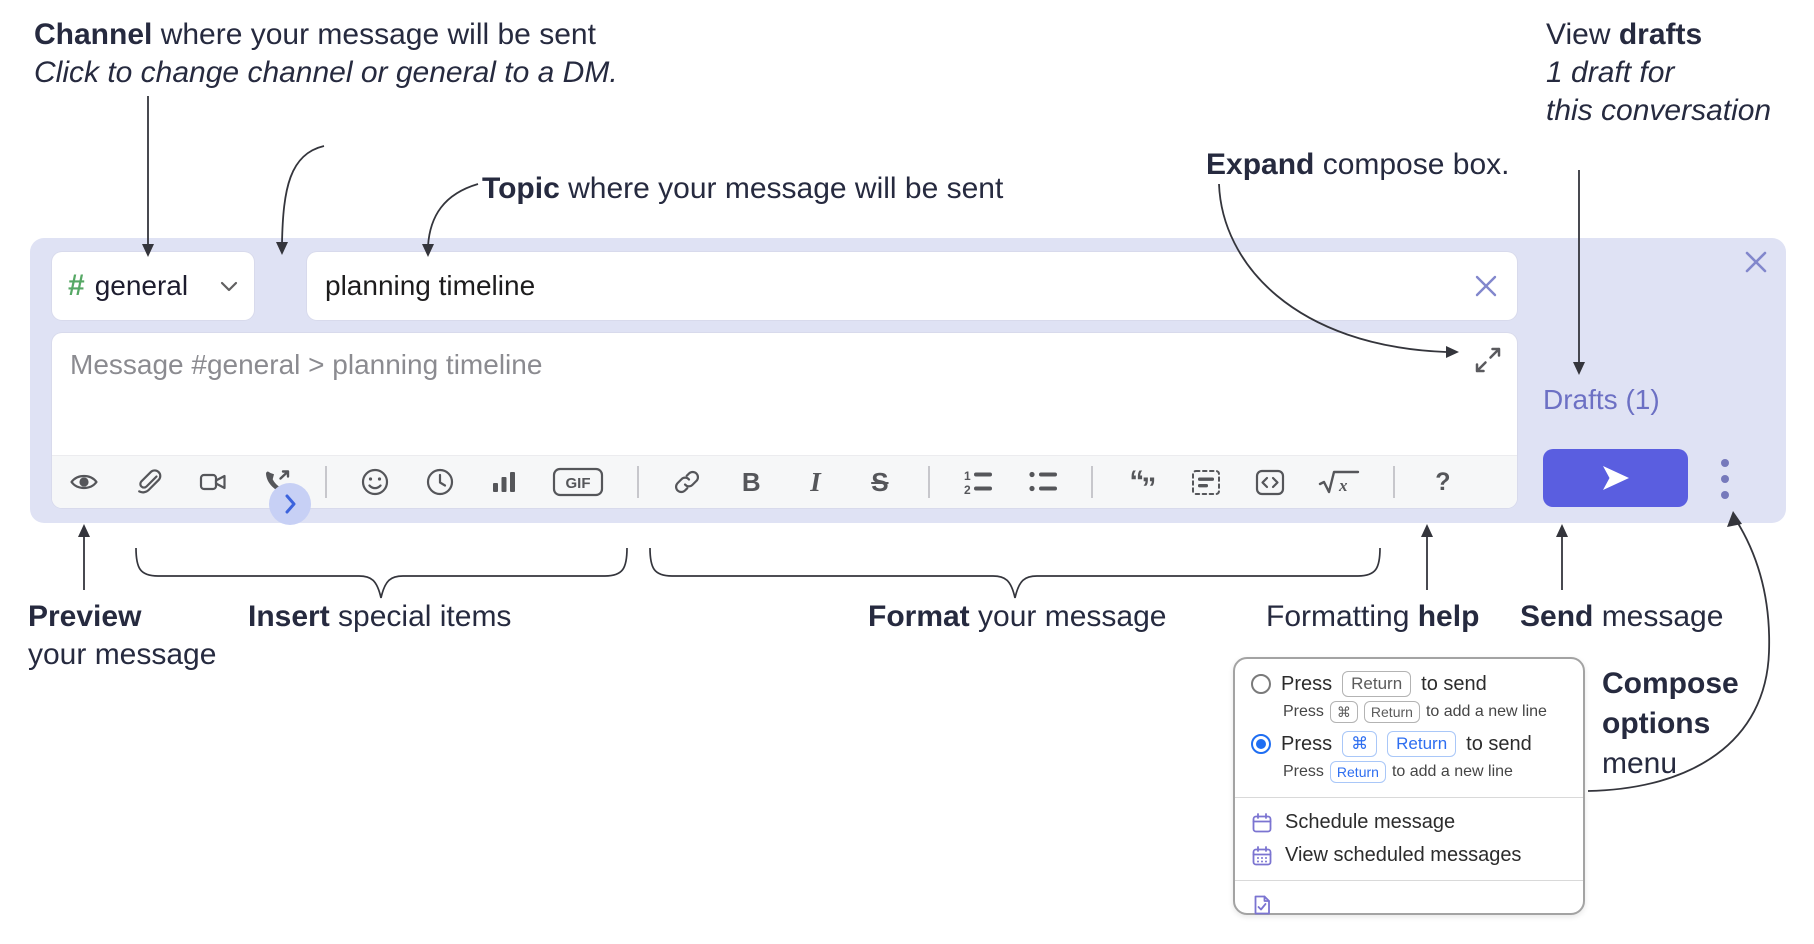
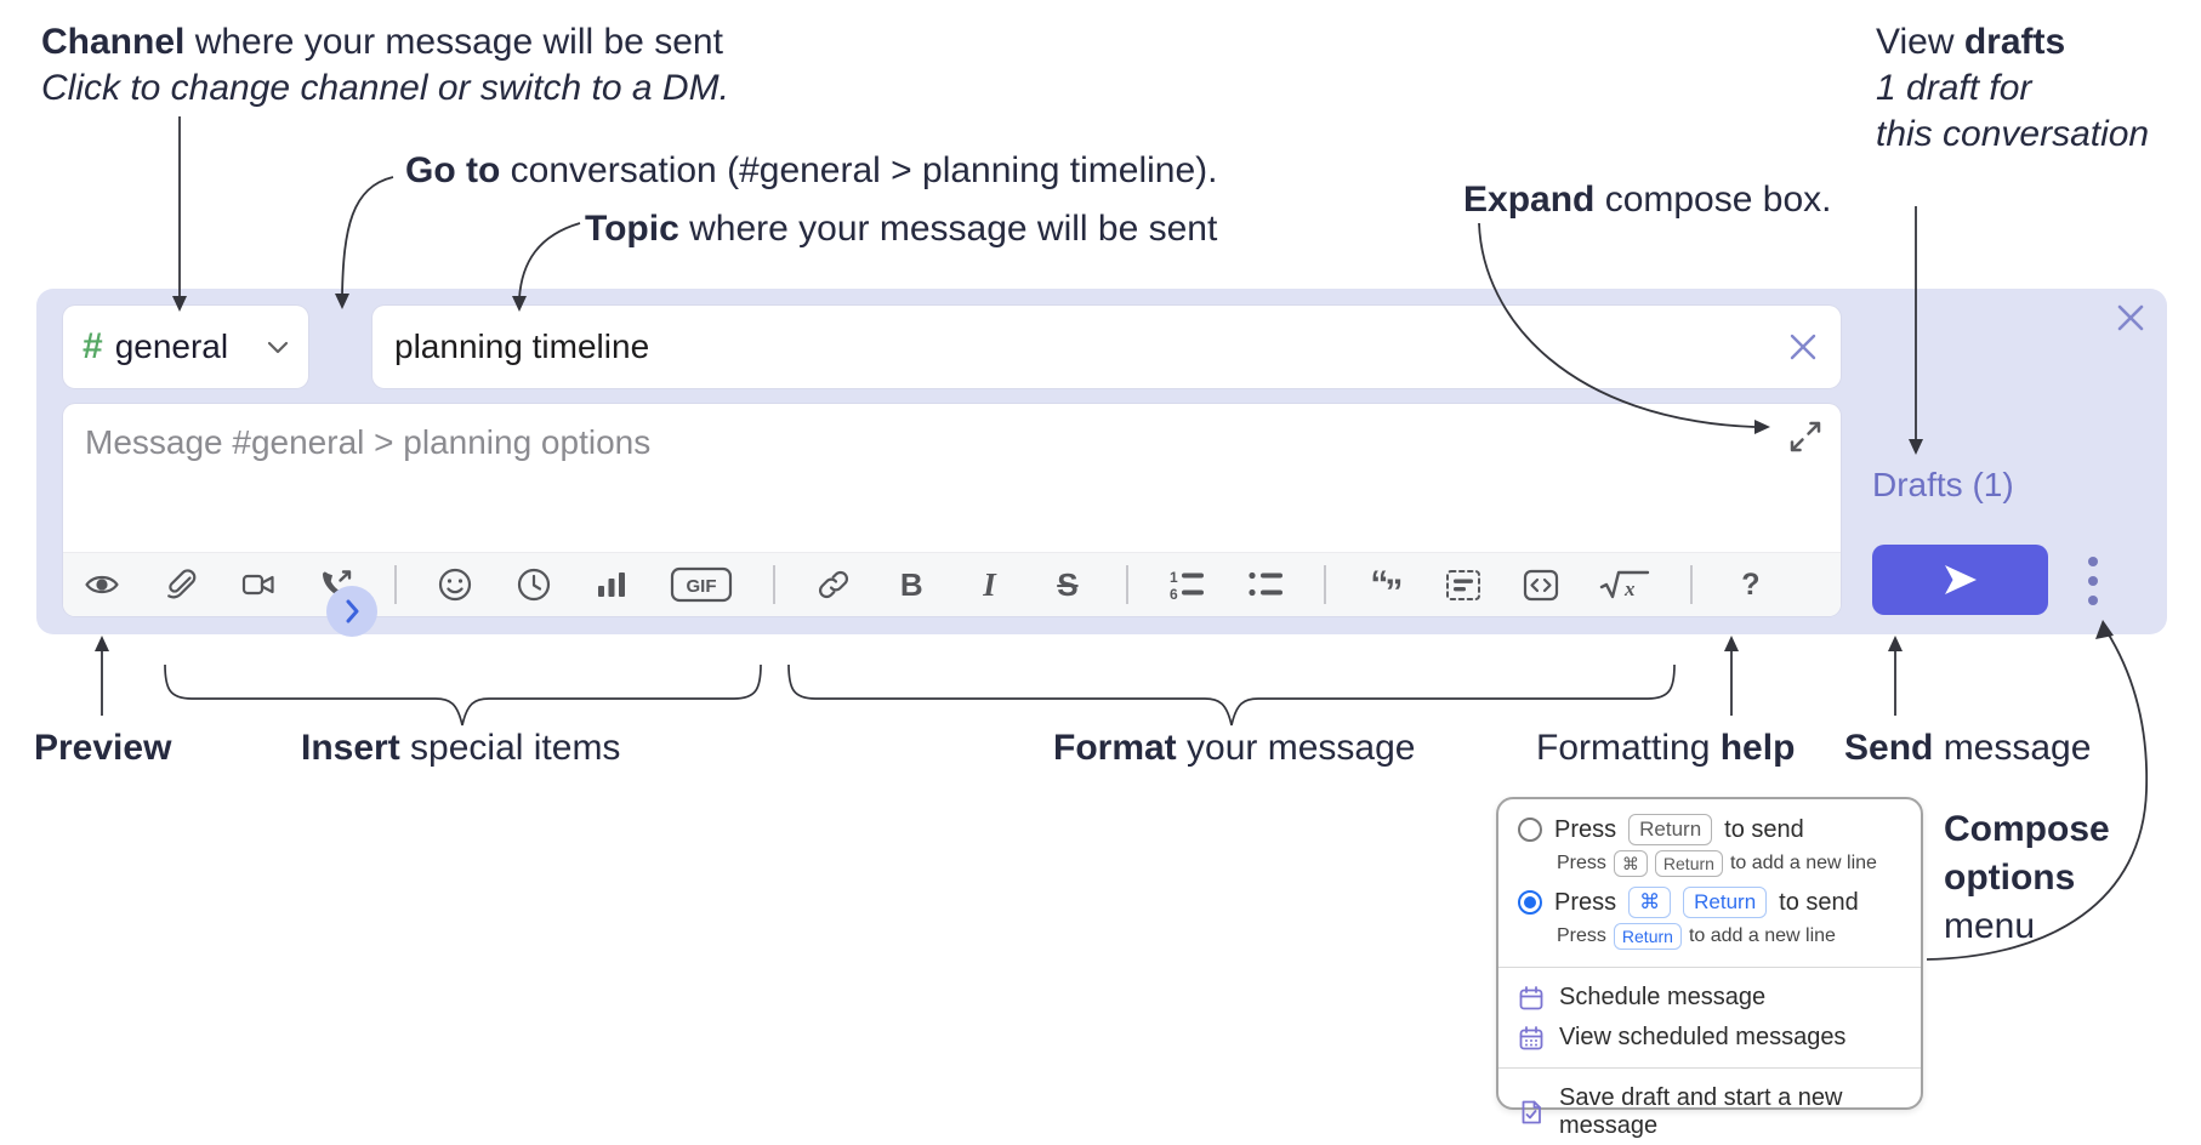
  Channel where your message will be sent
- Click to change channel or general to a DM.
+ Click to change channel or switch to a DM.
+ Go to conversation (#general > planning timeline).
  Topic where your message will be sent
  Expand compose box.
  View drafts
  1 draft for
  this conversation
  #
  general
  planning timeline
- Message #general > planning timeline
+ Message #general > planning options
  GIF
  B
  I
  S
  1
- 2
+ 6
  “
  ”
  x
  ?
  Drafts (1)
  Preview
- your message
  Insert special items
  Format your message
  Formatting help
  Send message
  Compose
  options
  menu
  Press
  Return
  to send
  Press
  ⌘
  Return
  to add a new line
  Press
  ⌘
  Return
  to send
  Press
  Return
  to add a new line
  Schedule message
  View scheduled messages
+ Save draft and start a new message
